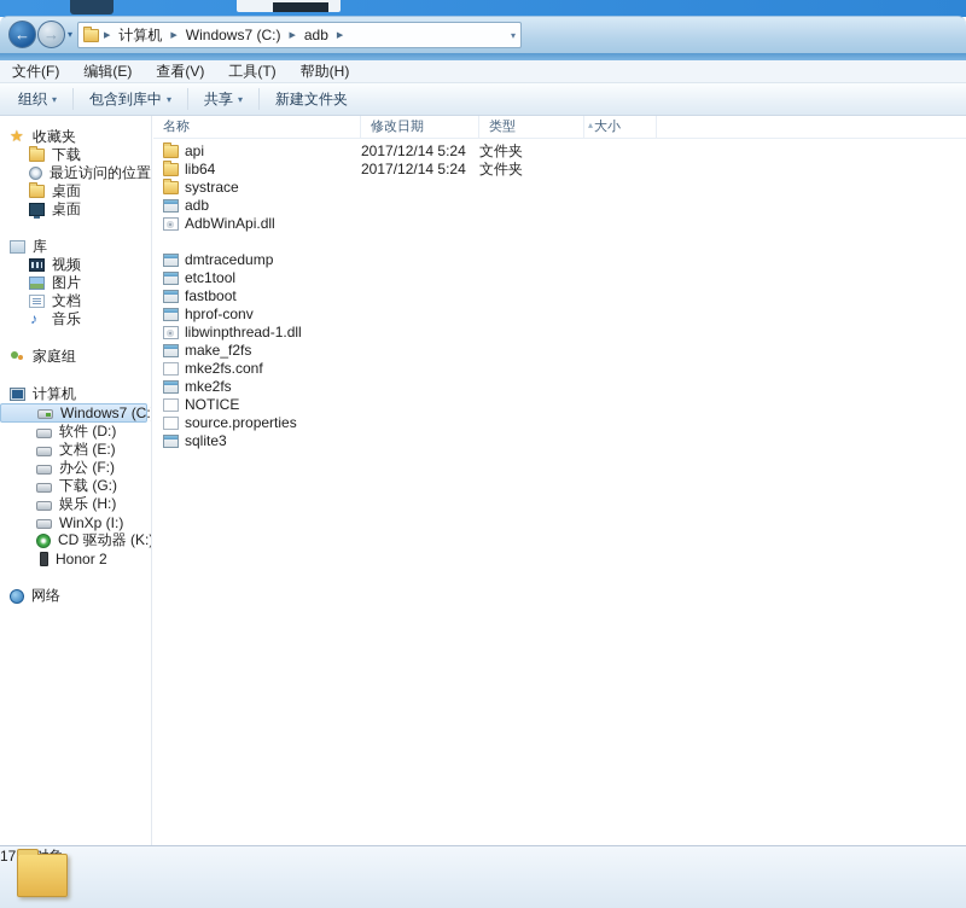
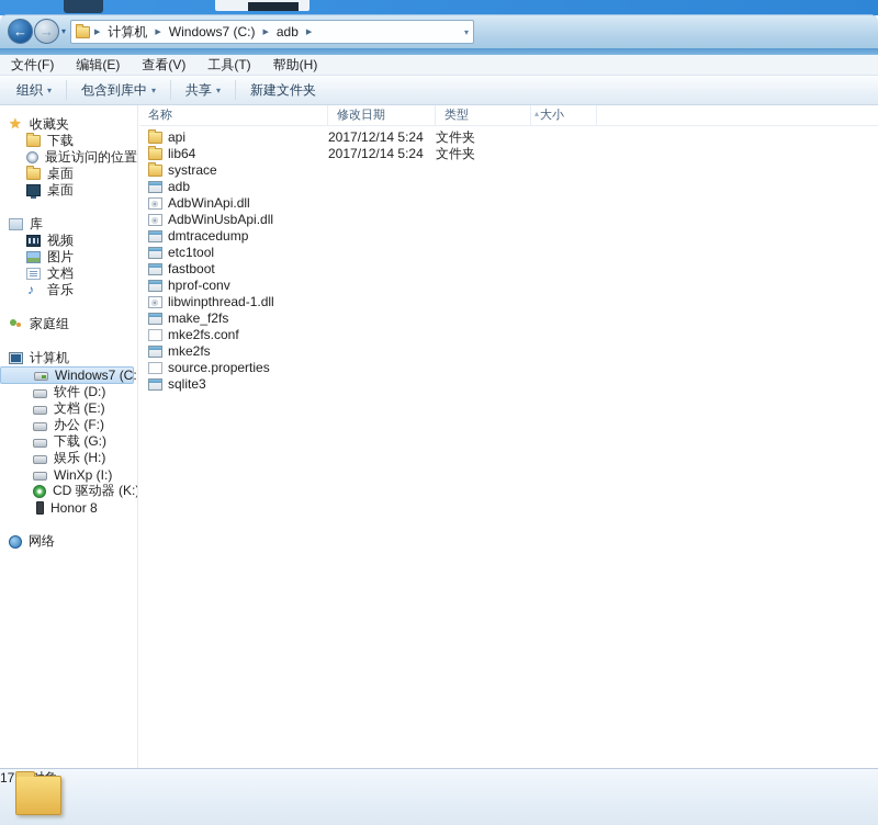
  ←
  →
  ▾
  计算机
  Windows7 (C:)
  adb
  ▾
  文件(F)
  编辑(E)
  查看(V)
  工具(T)
  帮助(H)
  组织
  ▾
  包含到库中
  ▾
  共享
  ▾
  新建文件夹
  收藏夹
  下载
  最近访问的位置
  桌面
  桌面
  库
  视频
  图片
  文档
  音乐
  家庭组
  计算机
  Windows7 (C:
  软件 (D:)
  文档 (E:)
  办公 (F:)
  下载 (G:)
  娱乐 (H:)
  WinXp (I:)
  CD 驱动器 (K:
- Honor 2
+ Honor 8
  网络
  名称
  修改日期
  类型
  大小
  ▴
  api
  2017/12/14 5:24
  文件夹
  lib64
  2017/12/14 5:24
  文件夹
  systrace
  adb
  AdbWinApi.dll
+ AdbWinUsbApi.dll
  dmtracedump
  etc1tool
  fastboot
  hprof-conv
  libwinpthread-1.dll
  make_f2fs
  mke2fs.conf
  mke2fs
- NOTICE
  source.properties
  sqlite3
